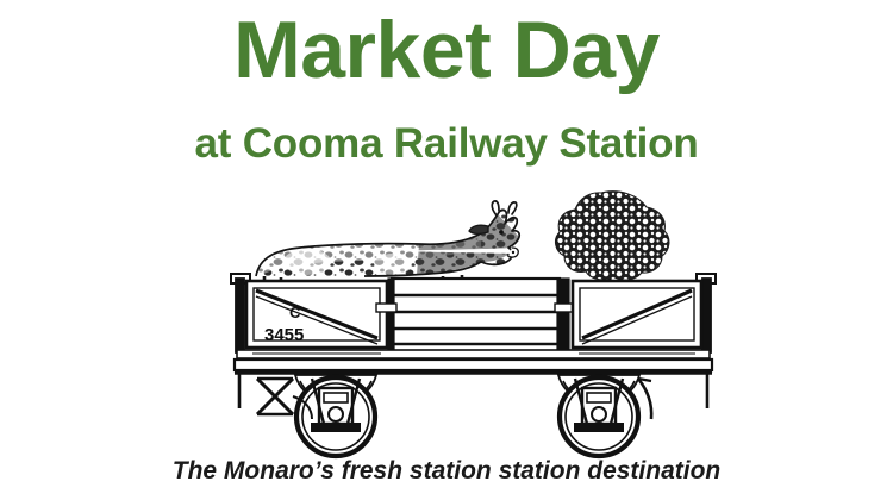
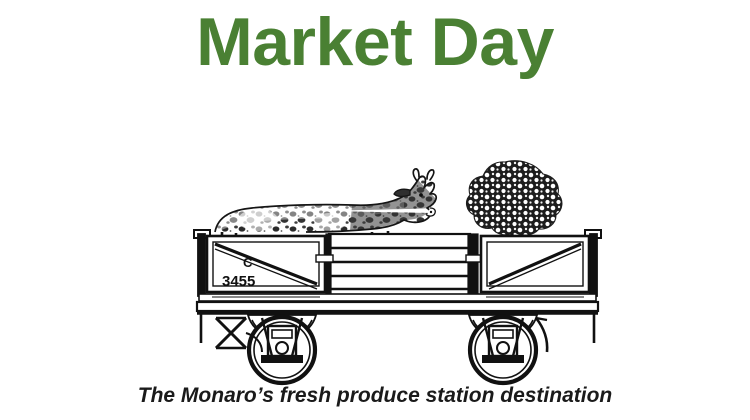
  Market Day
- at Cooma Railway Station
  C
  3455
- The Monaro’s fresh station station destination
+ The Monaro’s fresh produce station destination
